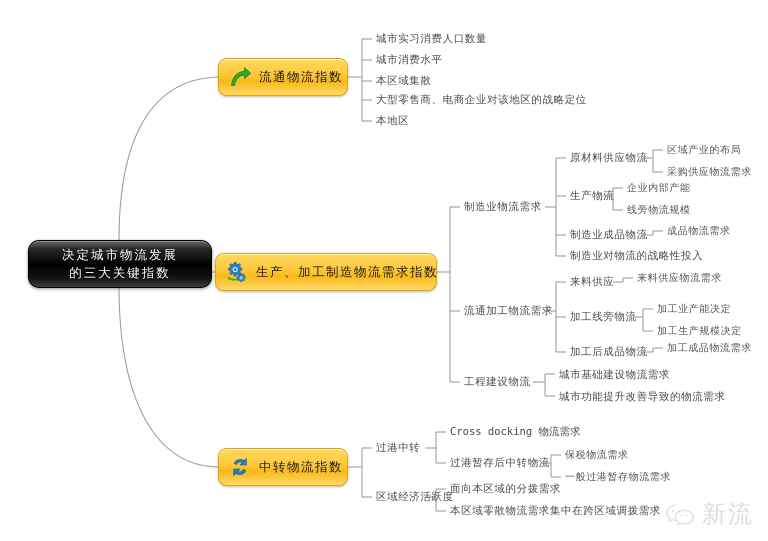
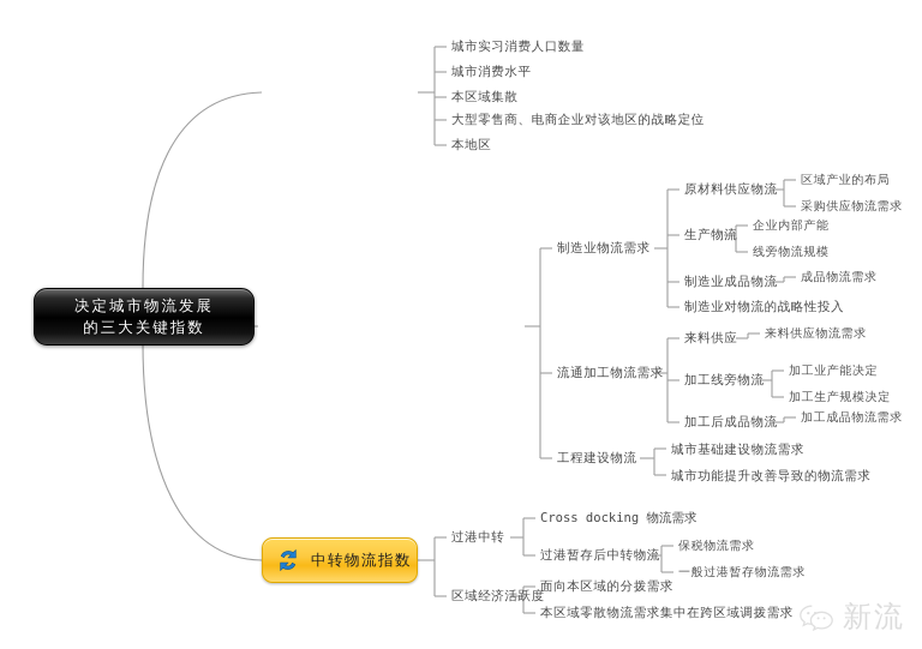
  决定城市物流发展
  的三大关键指数
- 流通物流指数
- 生产、加工制造物流需求指数
  中转物流指数
  城市实习消费人口数量
  城市消费水平
  本区域集散
  大型零售商、电商企业对该地区的战略定位
  本地区
  制造业物流需求
  流通加工物流需求
  工程建设物流
  原材料供应物流
  生产物流
  制造业成品物流
  制造业对物流的战略性投入
  区域产业的布局
  采购供应物流需求
  企业内部产能
  线旁物流规模
  成品物流需求
  来料供应
  加工线旁物流
  加工后成品物流
  来料供应物流需求
  加工业产能决定
  加工生产规模决定
  加工成品物流需求
  城市基础建设物流需求
  城市功能提升改善导致的物流需求
  过港中转
  区域经济活跃度
  Cross docking 物流需求
  过港暂存后中转物流
  保税物流需求
  一般过港暂存物流需求
  面向本区域的分拨需求
  本区域零散物流需求集中在跨区域调拨需求
  新流
